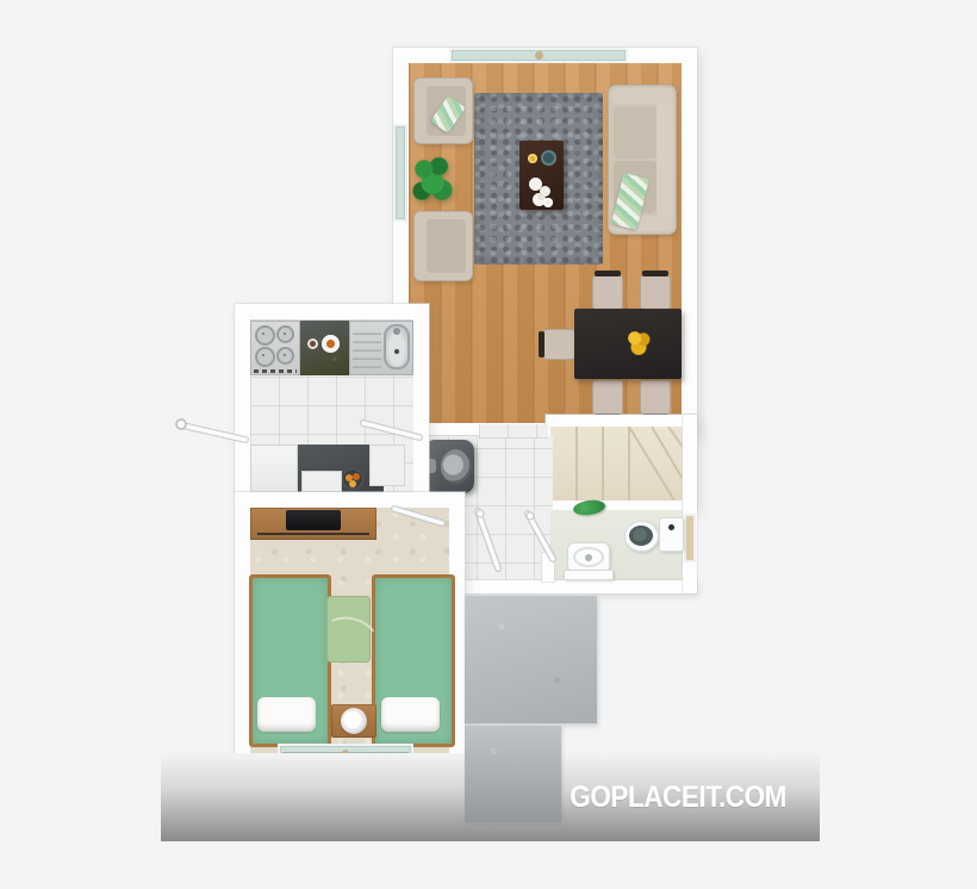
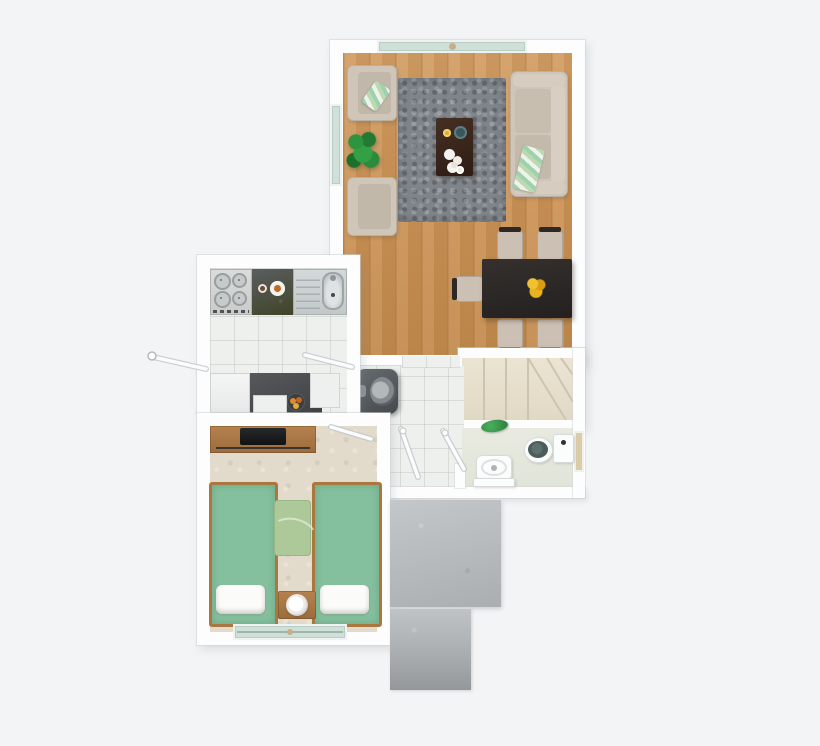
- GOPLACEIT.COM
